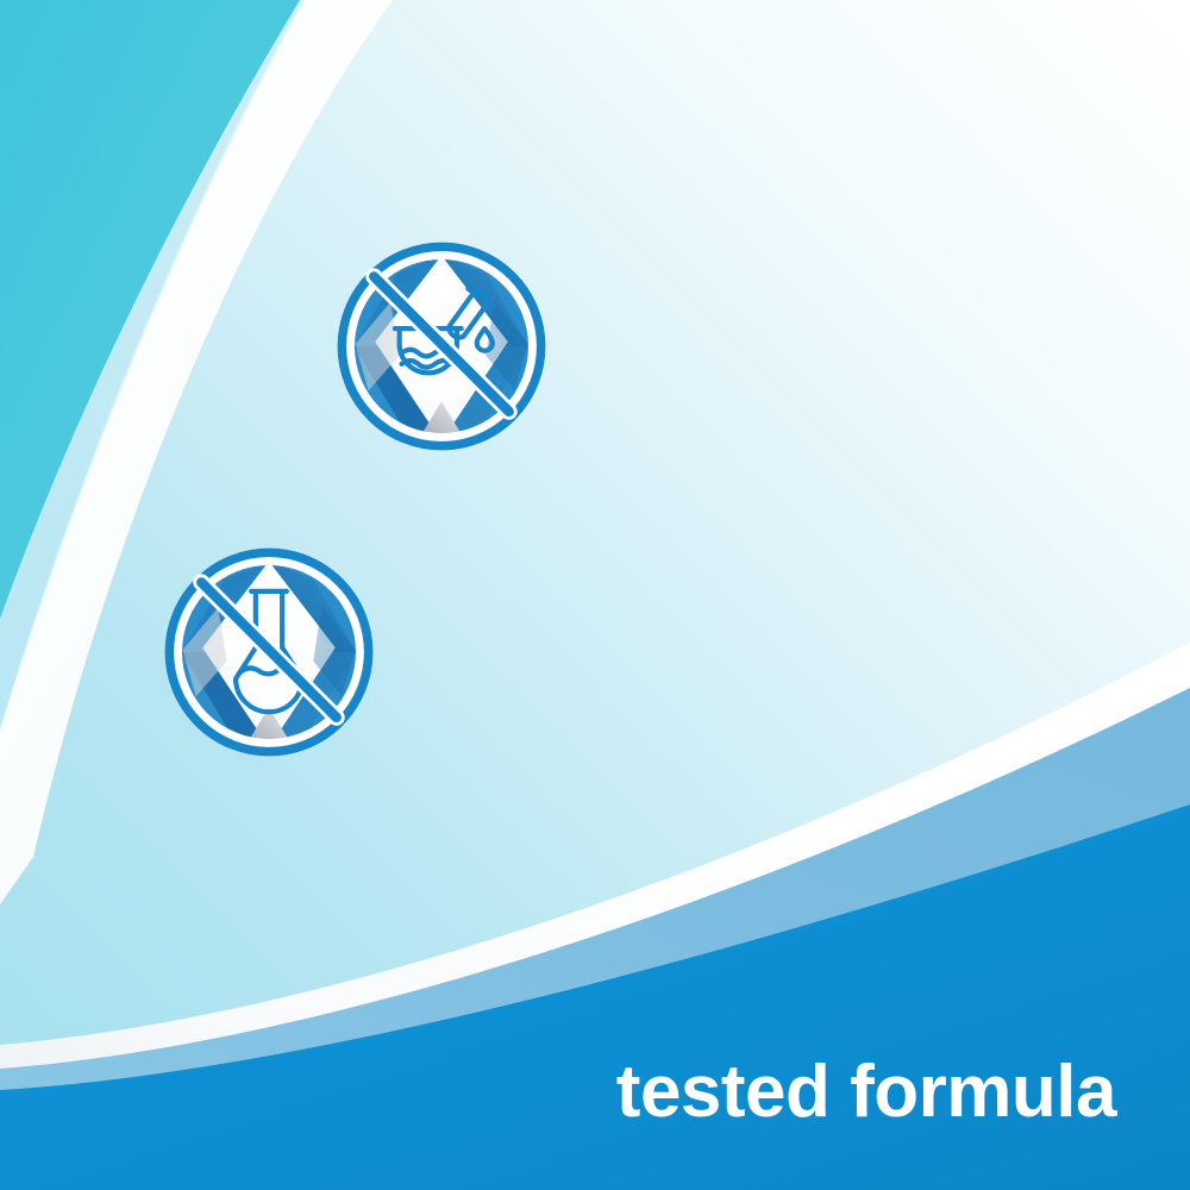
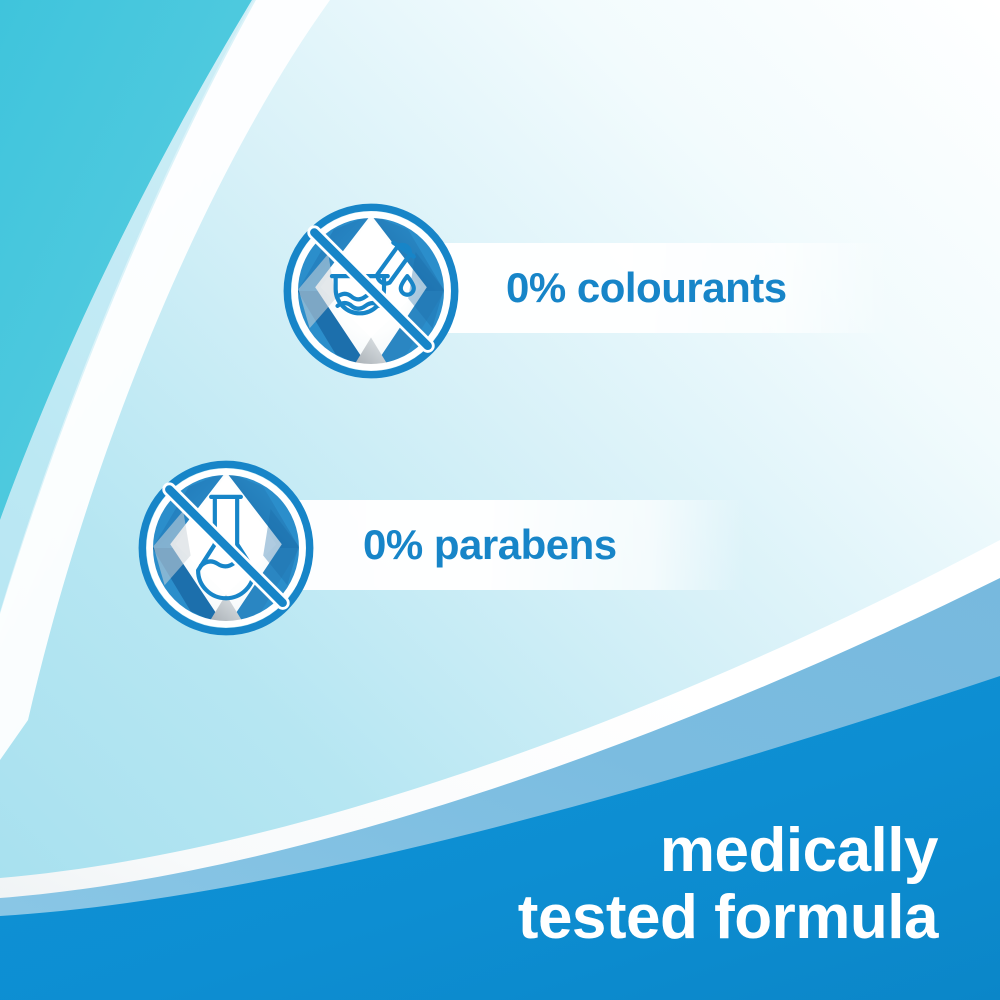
+ 0% colourants
+ 0% parabens
+ medically
  tested formula
